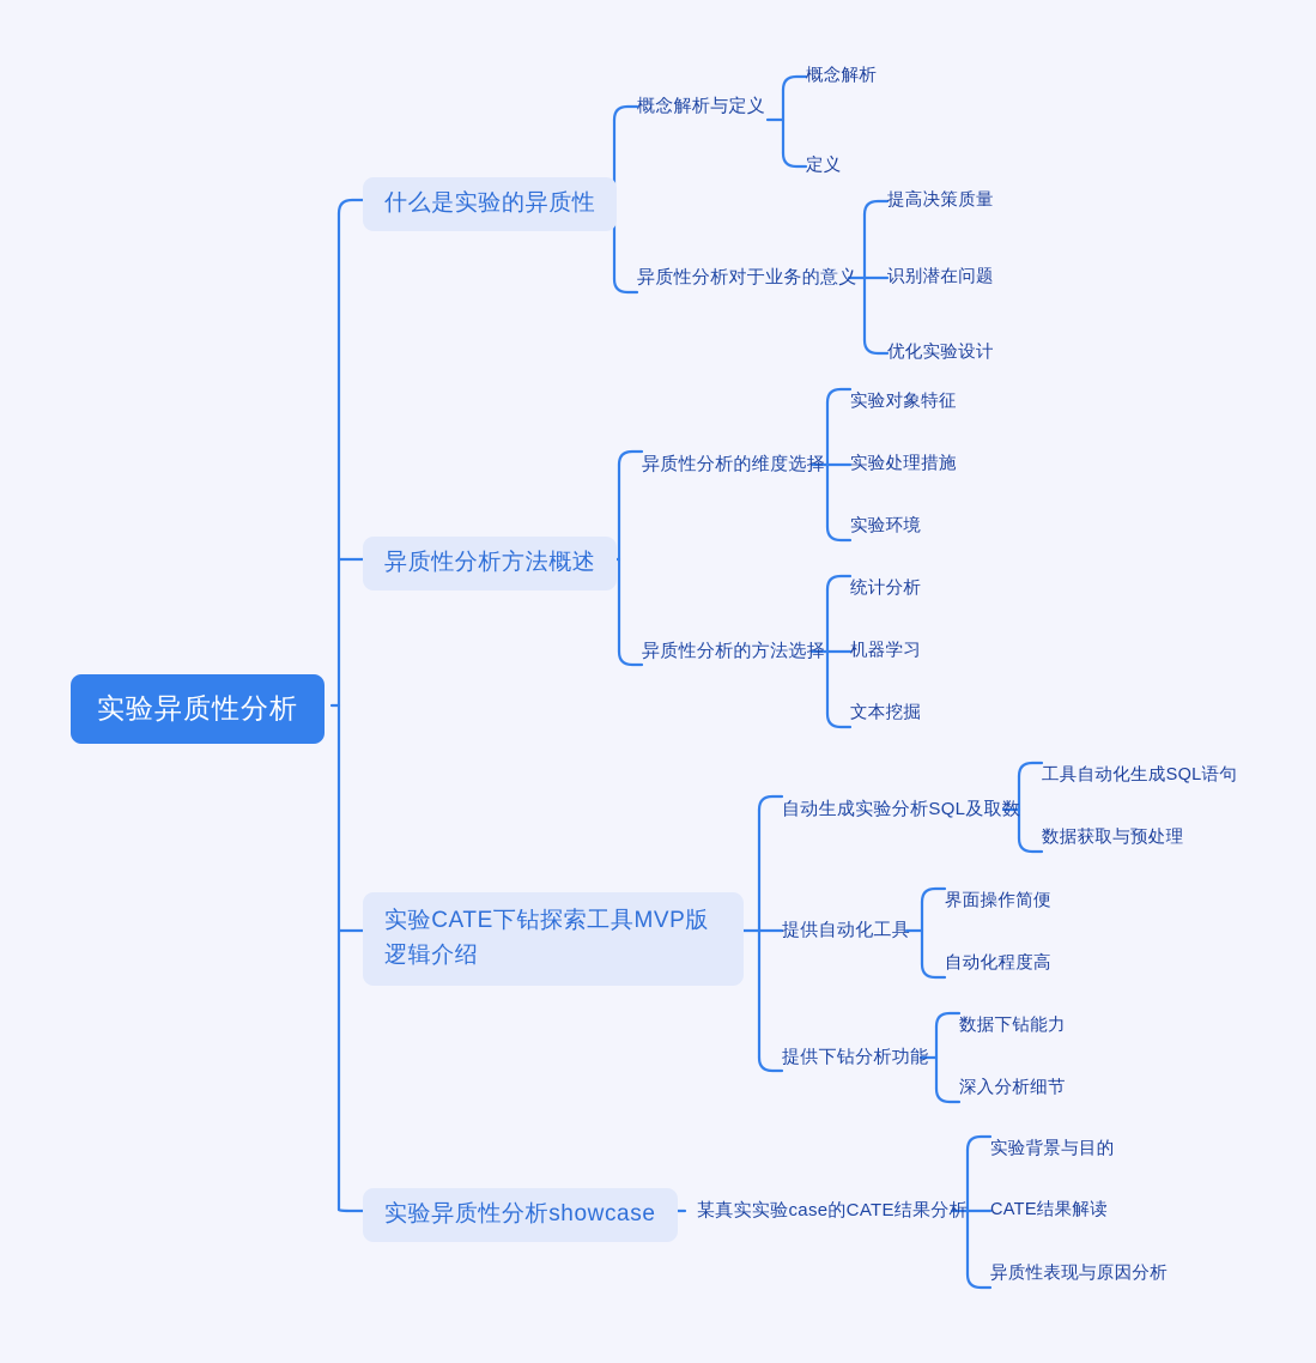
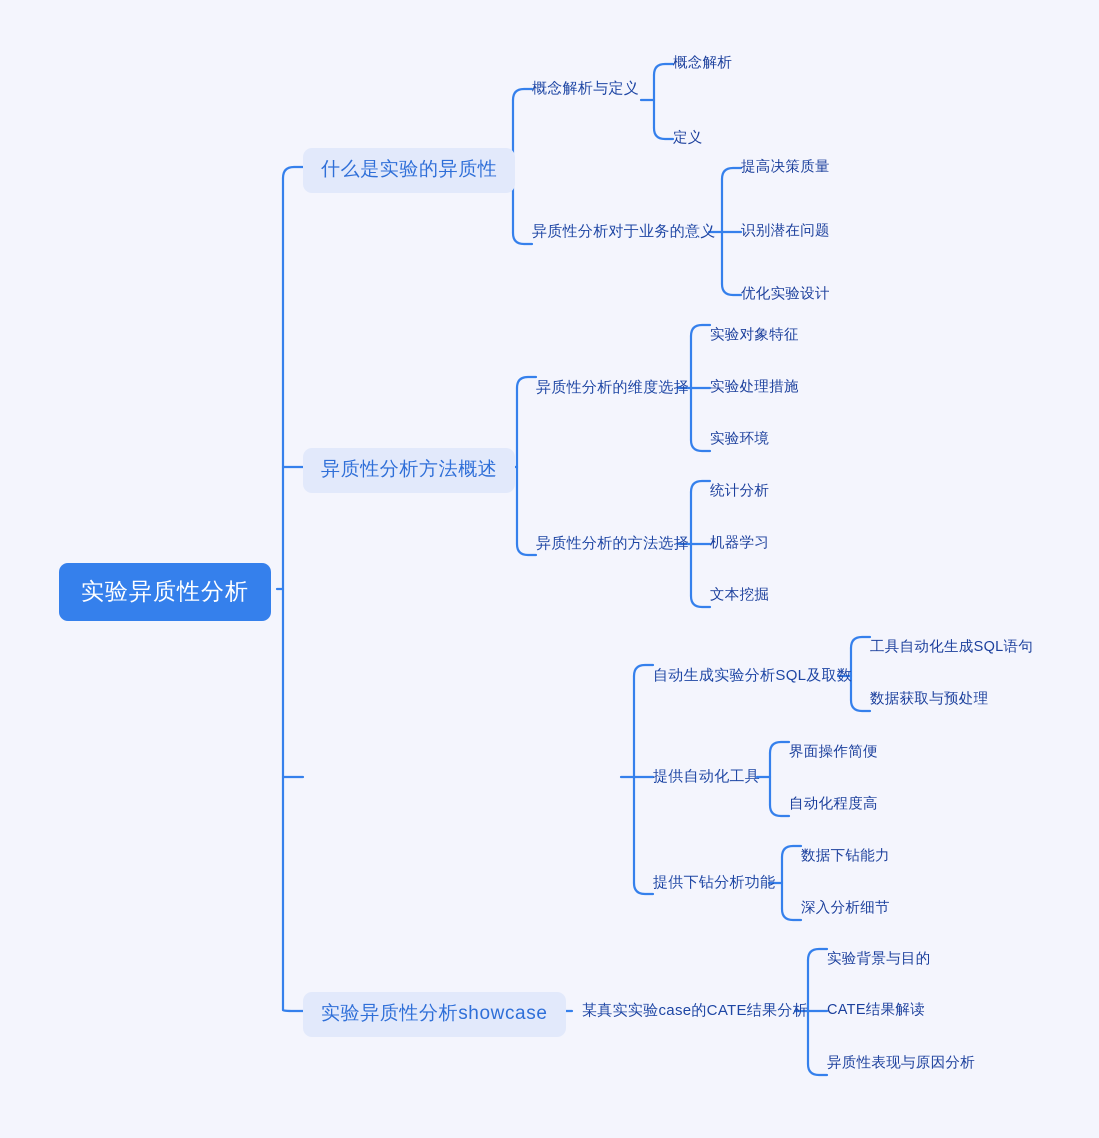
  实验异质性分析
  什么是实验的异质性
  概念解析与定义
  异质性分析对于业务的意义
  概念解析
  定义
  提高决策质量
  识别潜在问题
  优化实验设计
  异质性分析方法概述
  异质性分析的维度选择
  异质性分析的方法选择
  实验对象特征
  实验处理措施
  实验环境
  统计分析
  机器学习
  文本挖掘
- 实验CATE下钻探索工具MVP版逻辑介绍
  自动生成实验分析SQL及取数
  提供自动化工具
  提供下钻分析功能
  工具自动化生成SQL语句
  数据获取与预处理
  界面操作简便
  自动化程度高
  数据下钻能力
  深入分析细节
  实验异质性分析showcase
  某真实实验case的CATE结果分析
  实验背景与目的
  CATE结果解读
  异质性表现与原因分析
